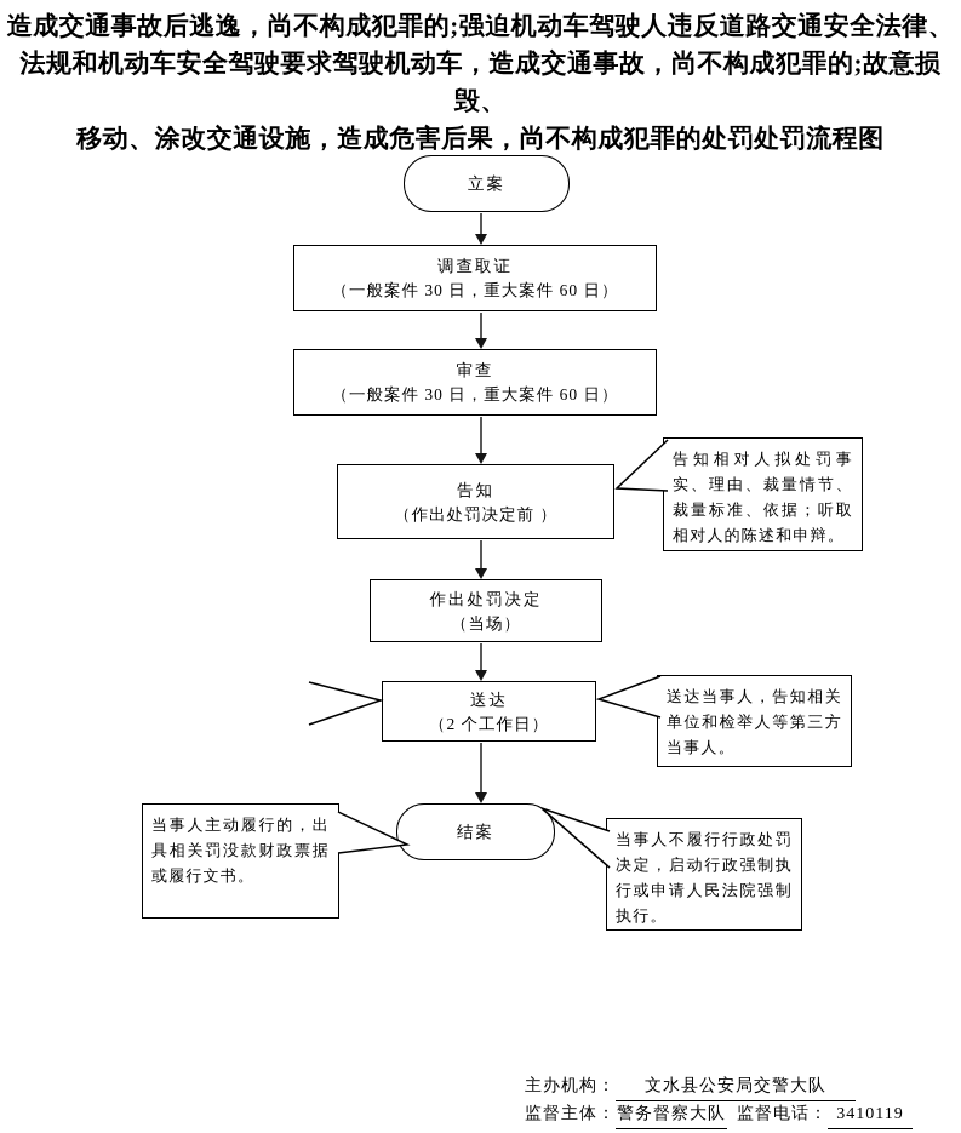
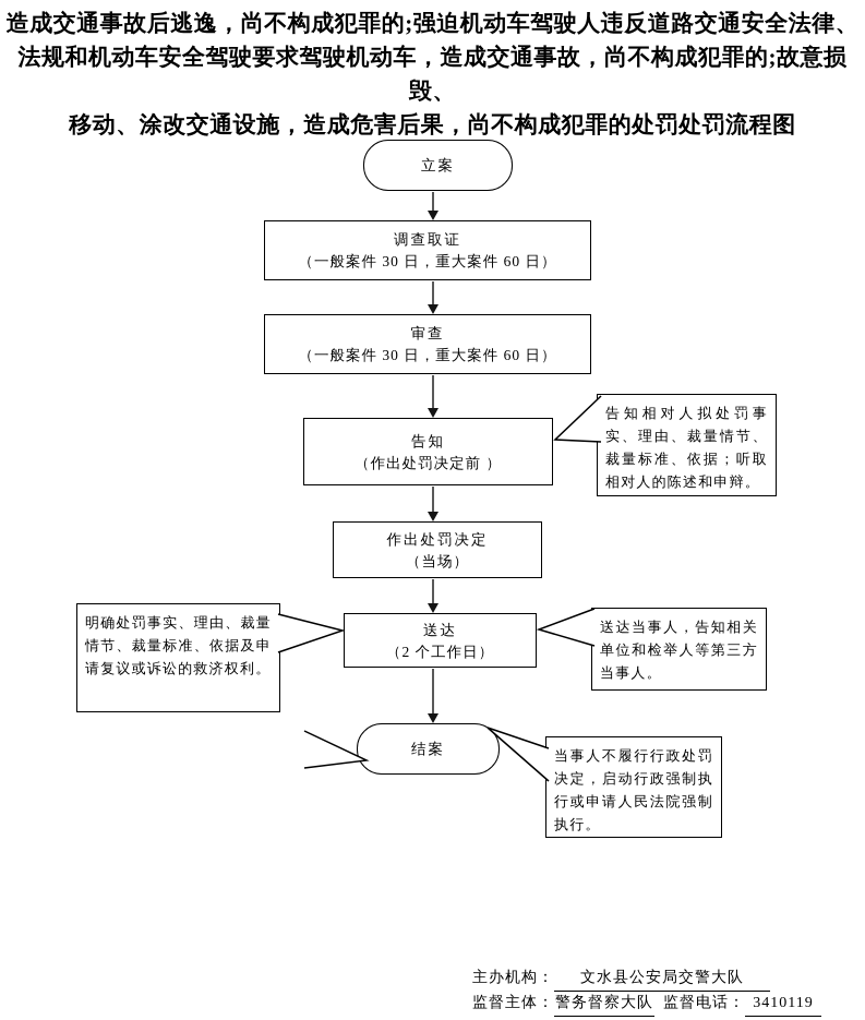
  造成交通事故后逃逸，尚不构成犯罪的;强迫机动车驾驶人违反道路交通安全法律、
  法规和机动车安全驾驶要求驾驶机动车，造成交通事故，尚不构成犯罪的;故意损毁、
  移动、涂改交通设施，造成危害后果，尚不构成犯罪的处罚处罚流程图
  立案
  调查取证
  （一般案件 30 日，重大案件 60 日）
  审查
  （一般案件 30 日，重大案件 60 日）
  告知
  （作出处罚决定前 ）
  作出处罚决定
  （当场）
  送达
  （2 个工作日）
  结案
  告知相对人拟处罚事实、理由、裁量情节、裁量标准、依据；听取相对人的陈述和申辩。
+ 明确处罚事实、理由、裁量情节、裁量标准、依据及申请复议或诉讼的救济权利。
  送达当事人，告知相关单位和检举人等第三方当事人。
- 当事人主动履行的，出具相关罚没款财政票据或履行文书。
  当事人不履行行政处罚决定，启动行政强制执行或申请人民法院强制执行。
  主办机构： 文水县公安局交警大队
  监督主体：警务督察大队 监督电话： 3410119
